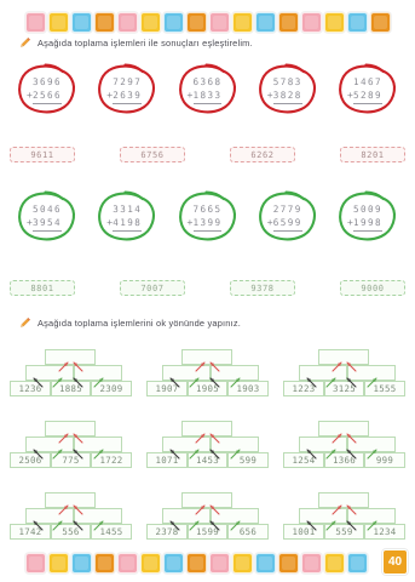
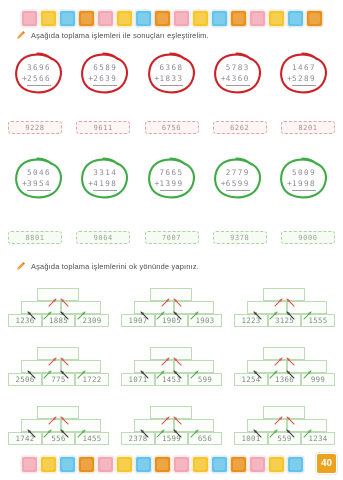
  Aşağıda toplama işlemleri ile sonuçları eşleştirelim.
  3696
  +
  2566
- 7297
+ 6589
  +
  2639
  6368
  +
  1833
  5783
  +
- 3828
+ 4360
  1467
  +
  5289
+ 9228
  9611
  6756
  6262
  8201
  5046
  +
  3954
  3314
  +
  4198
  7665
  +
  1399
  2779
  +
  6599
  5009
  +
  1998
  8801
+ 9064
  7007
  9378
  9000
  Aşağıda toplama işlemlerini ok yönünde yapınız.
  1236
  1885
  2309
  1907
  1905
  1903
  1223
  3125
  1555
  2506
  775
  1722
  1071
  1453
  599
  1254
  1366
  999
  1742
  556
  1455
  2378
  1599
  656
  1001
  559
  1234
  40
